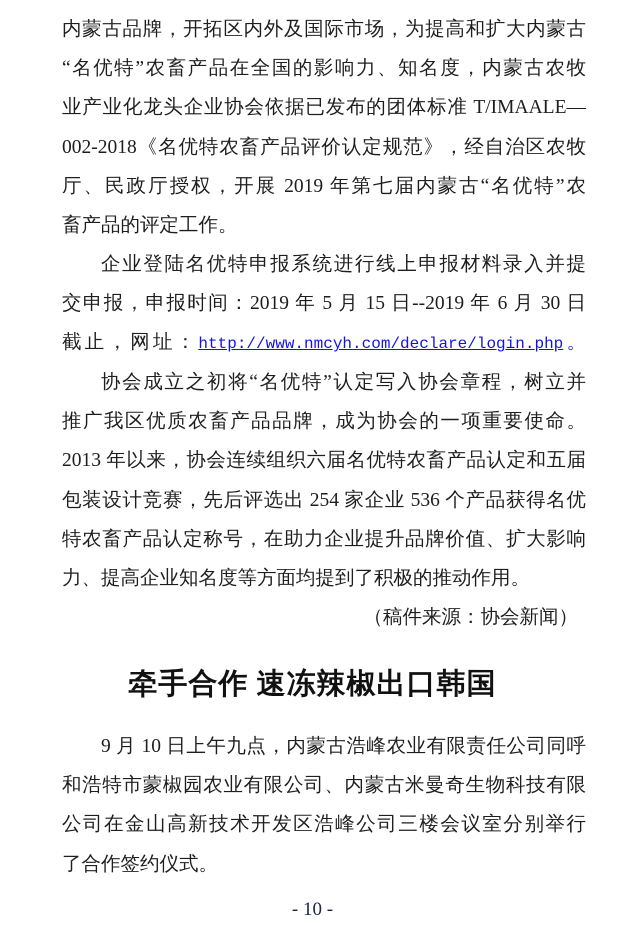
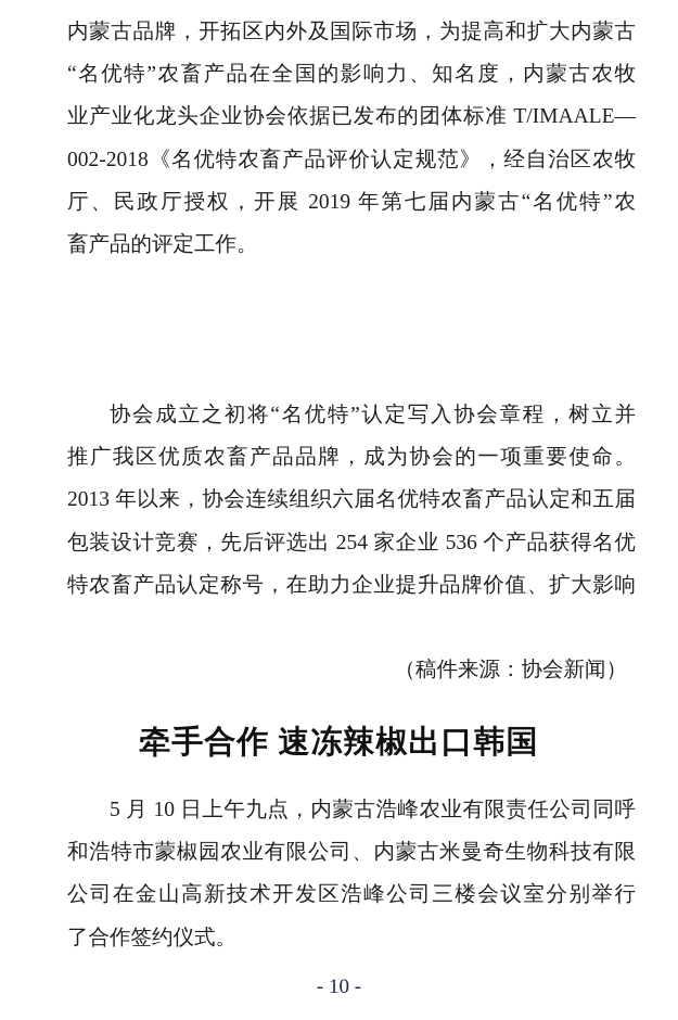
  内蒙古品牌，开拓区内外及国际市场，为提高和扩大内蒙古
  “名优特”农畜产品在全国的影响力、知名度，内蒙古农牧
  业产业化龙头企业协会依据已发布的团体标准 T/IMAALE—
  002-2018《名优特农畜产品评价认定规范》，经自治区农牧
  厅、民政厅授权，开展 2019 年第七届内蒙古“名优特”农
  畜产品的评定工作。
- 企业登陆名优特申报系统进行线上申报材料录入并提
- 交申报，申报时间：2019 年 5 月 15 日--2019 年 6 月 30 日
- 截止，网址：http://www.nmcyh.com/declare/login.php。
  协会成立之初将“名优特”认定写入协会章程，树立并
  推广我区优质农畜产品品牌，成为协会的一项重要使命。
  2013 年以来，协会连续组织六届名优特农畜产品认定和五届
  包装设计竞赛，先后评选出 254 家企业 536 个产品获得名优
  特农畜产品认定称号，在助力企业提升品牌价值、扩大影响
- 力、提高企业知名度等方面均提到了积极的推动作用。
  （稿件来源：协会新闻）
  牵手合作 速冻辣椒出口韩国
- 9 月 10 日上午九点，内蒙古浩峰农业有限责任公司同呼
+ 5 月 10 日上午九点，内蒙古浩峰农业有限责任公司同呼
  和浩特市蒙椒园农业有限公司、内蒙古米曼奇生物科技有限
  公司在金山高新技术开发区浩峰公司三楼会议室分别举行
  了合作签约仪式。
  - 10 -
